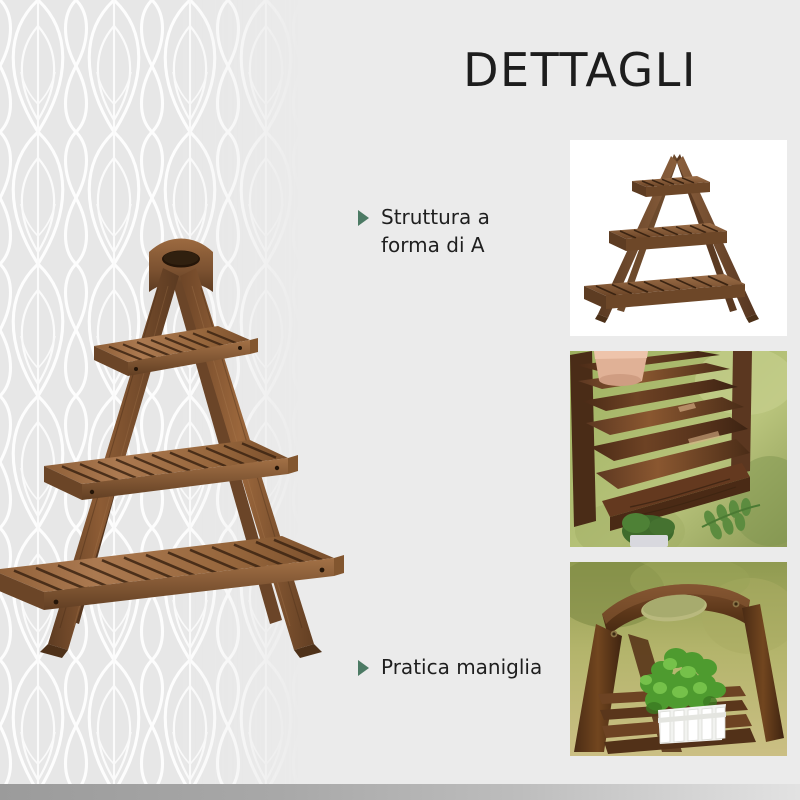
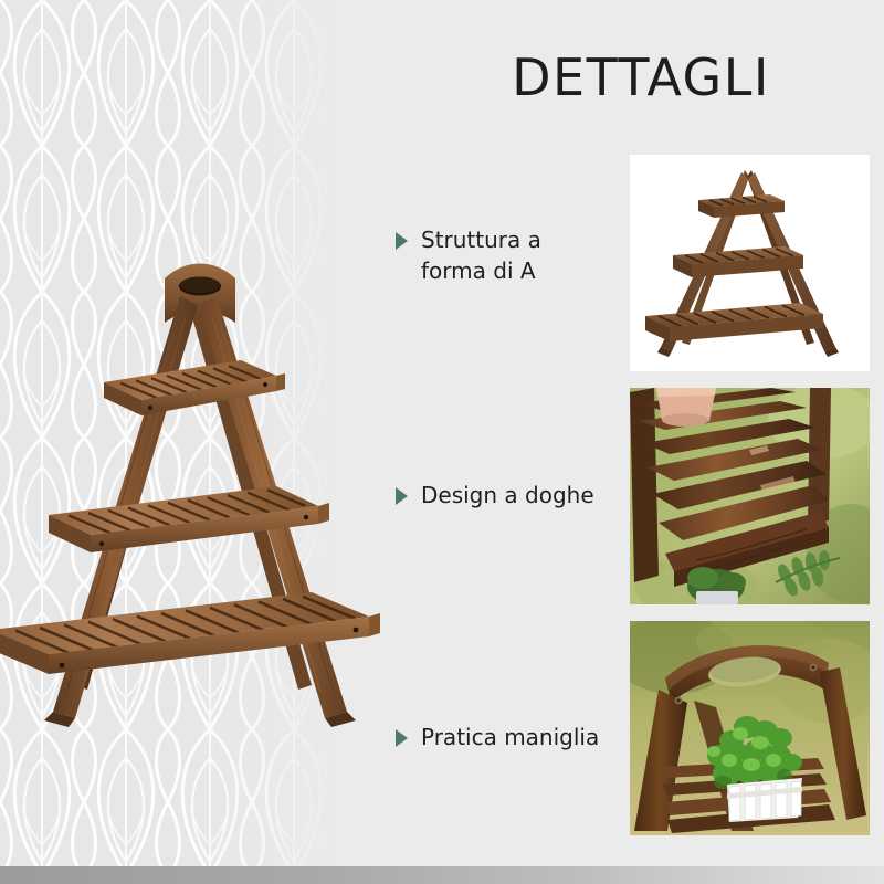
  DETTAGLI
  Struttura a
  forma di A
+ Design a doghe
  Pratica maniglia
